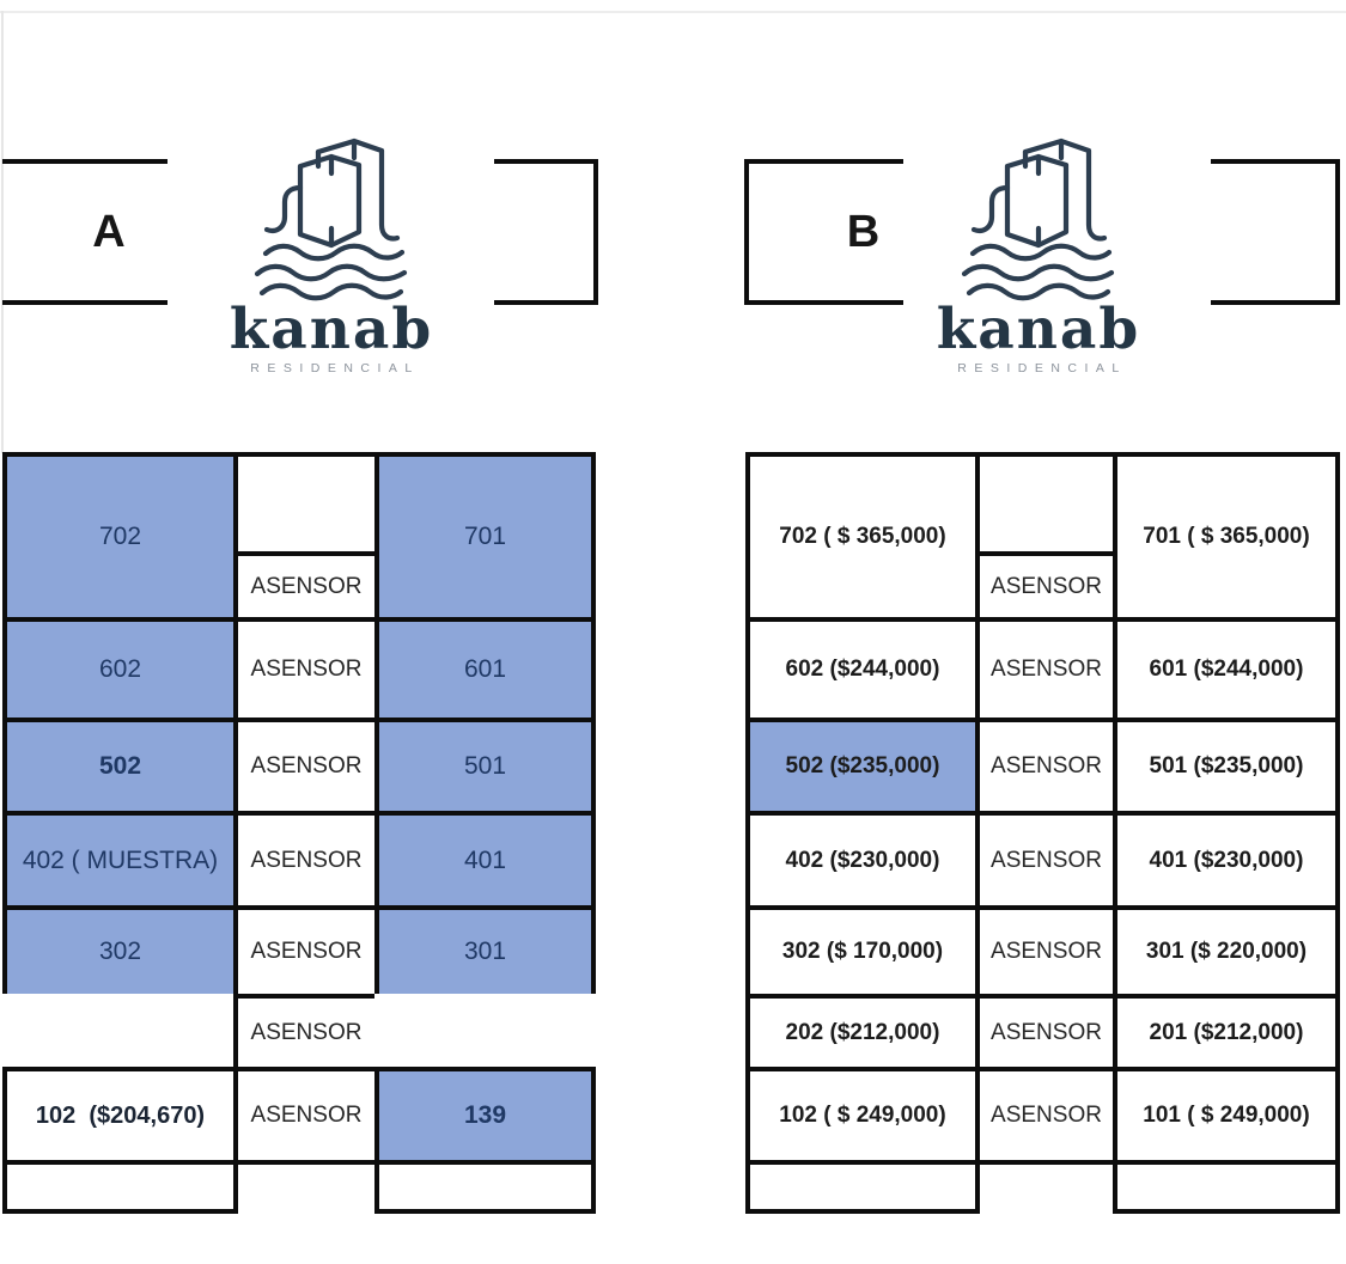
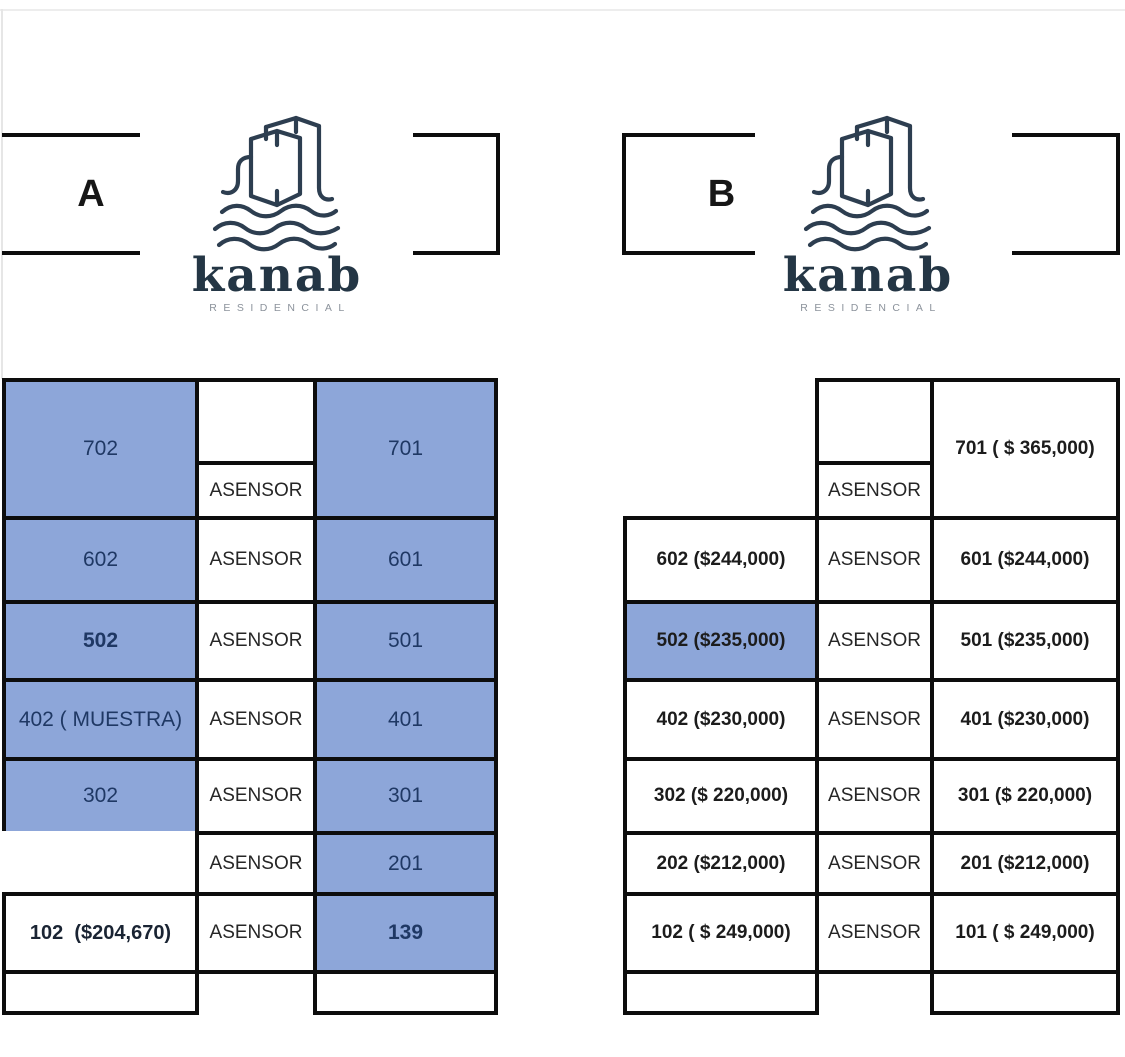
  A
  kanab
  RESIDENCIAL
  B
  kanab
  RESIDENCIAL
  702
  701
  ASENSOR
  602
  ASENSOR
  601
  502
  ASENSOR
  501
  402 ( MUESTRA)
  ASENSOR
  401
  302
  ASENSOR
  301
  ASENSOR
+ 201
  102 ($204,670)
  ASENSOR
  139
- 702 ( $ 365,000)
  701 ( $ 365,000)
  ASENSOR
  602 ($244,000)
  ASENSOR
  601 ($244,000)
  502 ($235,000)
  ASENSOR
  501 ($235,000)
  402 ($230,000)
  ASENSOR
  401 ($230,000)
- 302 ($ 170,000)
+ 302 ($ 220,000)
  ASENSOR
  301 ($ 220,000)
  202 ($212,000)
  ASENSOR
  201 ($212,000)
  102 ( $ 249,000)
  ASENSOR
  101 ( $ 249,000)
